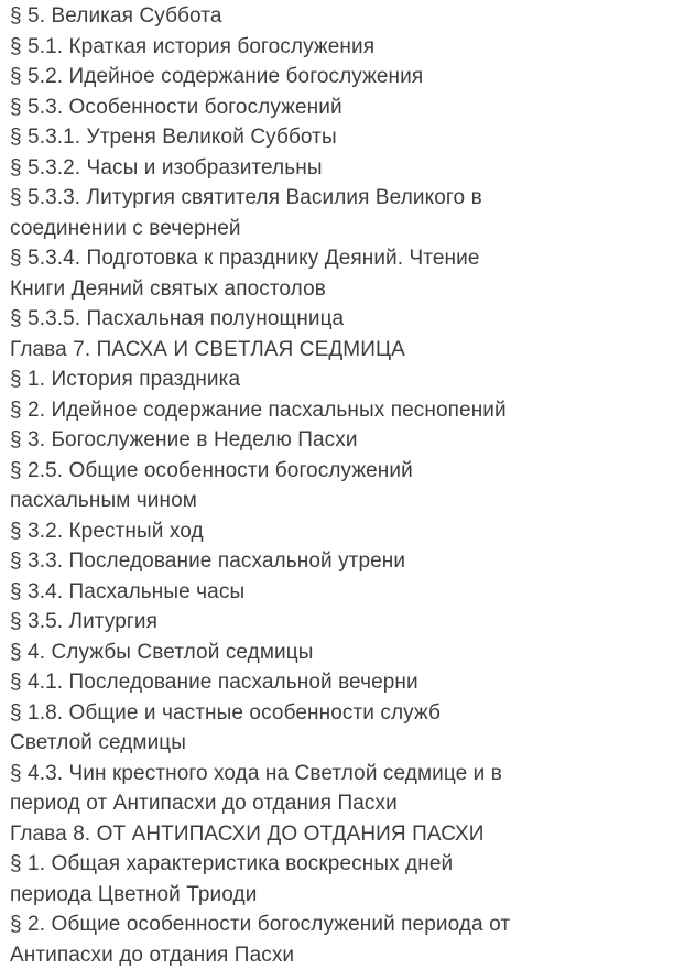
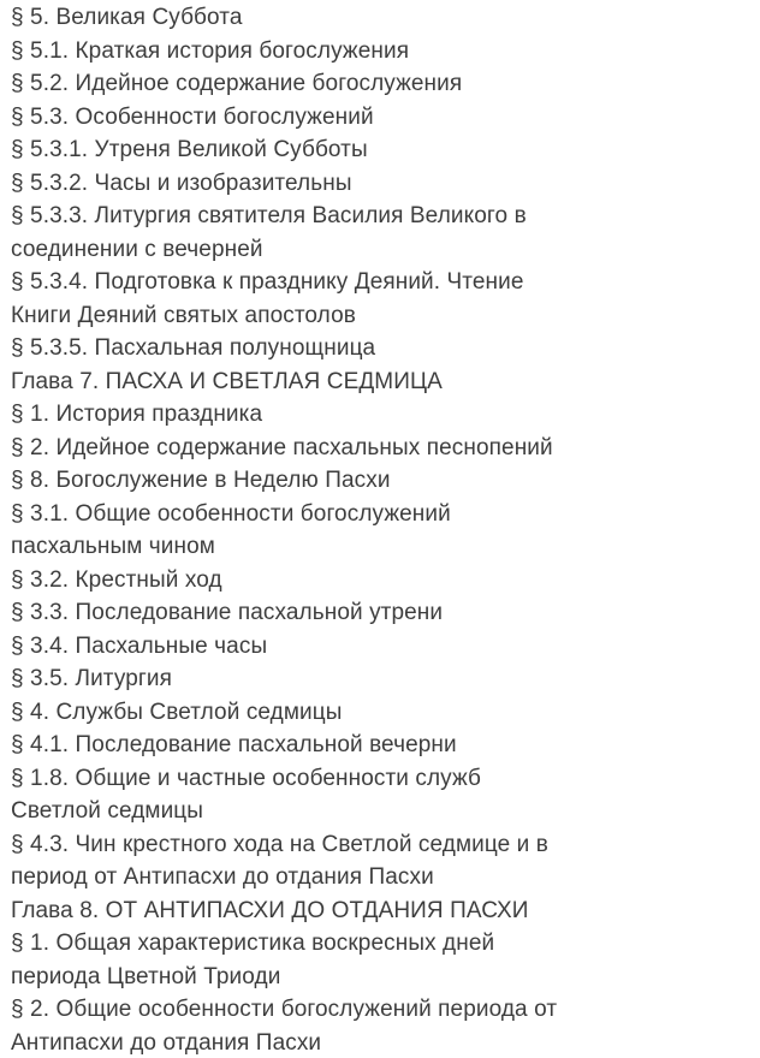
  § 5. Великая Суббота
  § 5.1. Краткая история богослужения
  § 5.2. Идейное содержание богослужения
  § 5.3. Особенности богослужений
  § 5.3.1. Утреня Великой Субботы
  § 5.3.2. Часы и изобразительны
  § 5.3.3. Литургия святителя Василия Великого в
  соединении с вечерней
  § 5.3.4. Подготовка к празднику Деяний. Чтение
  Книги Деяний святых апостолов
  § 5.3.5. Пасхальная полунощница
  Глава 7. ПАСХА И СВЕТЛАЯ СЕДМИЦА
  § 1. История праздника
  § 2. Идейное содержание пасхальных песнопений
- § 3. Богослужение в Неделю Пасхи
+ § 8. Богослужение в Неделю Пасхи
- § 2.5. Общие особенности богослужений
+ § 3.1. Общие особенности богослужений
  пасхальным чином
  § 3.2. Крестный ход
  § 3.3. Последование пасхальной утрени
  § 3.4. Пасхальные часы
  § 3.5. Литургия
  § 4. Службы Светлой седмицы
  § 4.1. Последование пасхальной вечерни
  § 1.8. Общие и частные особенности служб
  Светлой седмицы
  § 4.3. Чин крестного хода на Светлой седмице и в
  период от Антипасхи до отдания Пасхи
  Глава 8. ОТ АНТИПАСХИ ДО ОТДАНИЯ ПАСХИ
  § 1. Общая характеристика воскресных дней
  периода Цветной Триоди
  § 2. Общие особенности богослужений периода от
  Антипасхи до отдания Пасхи
